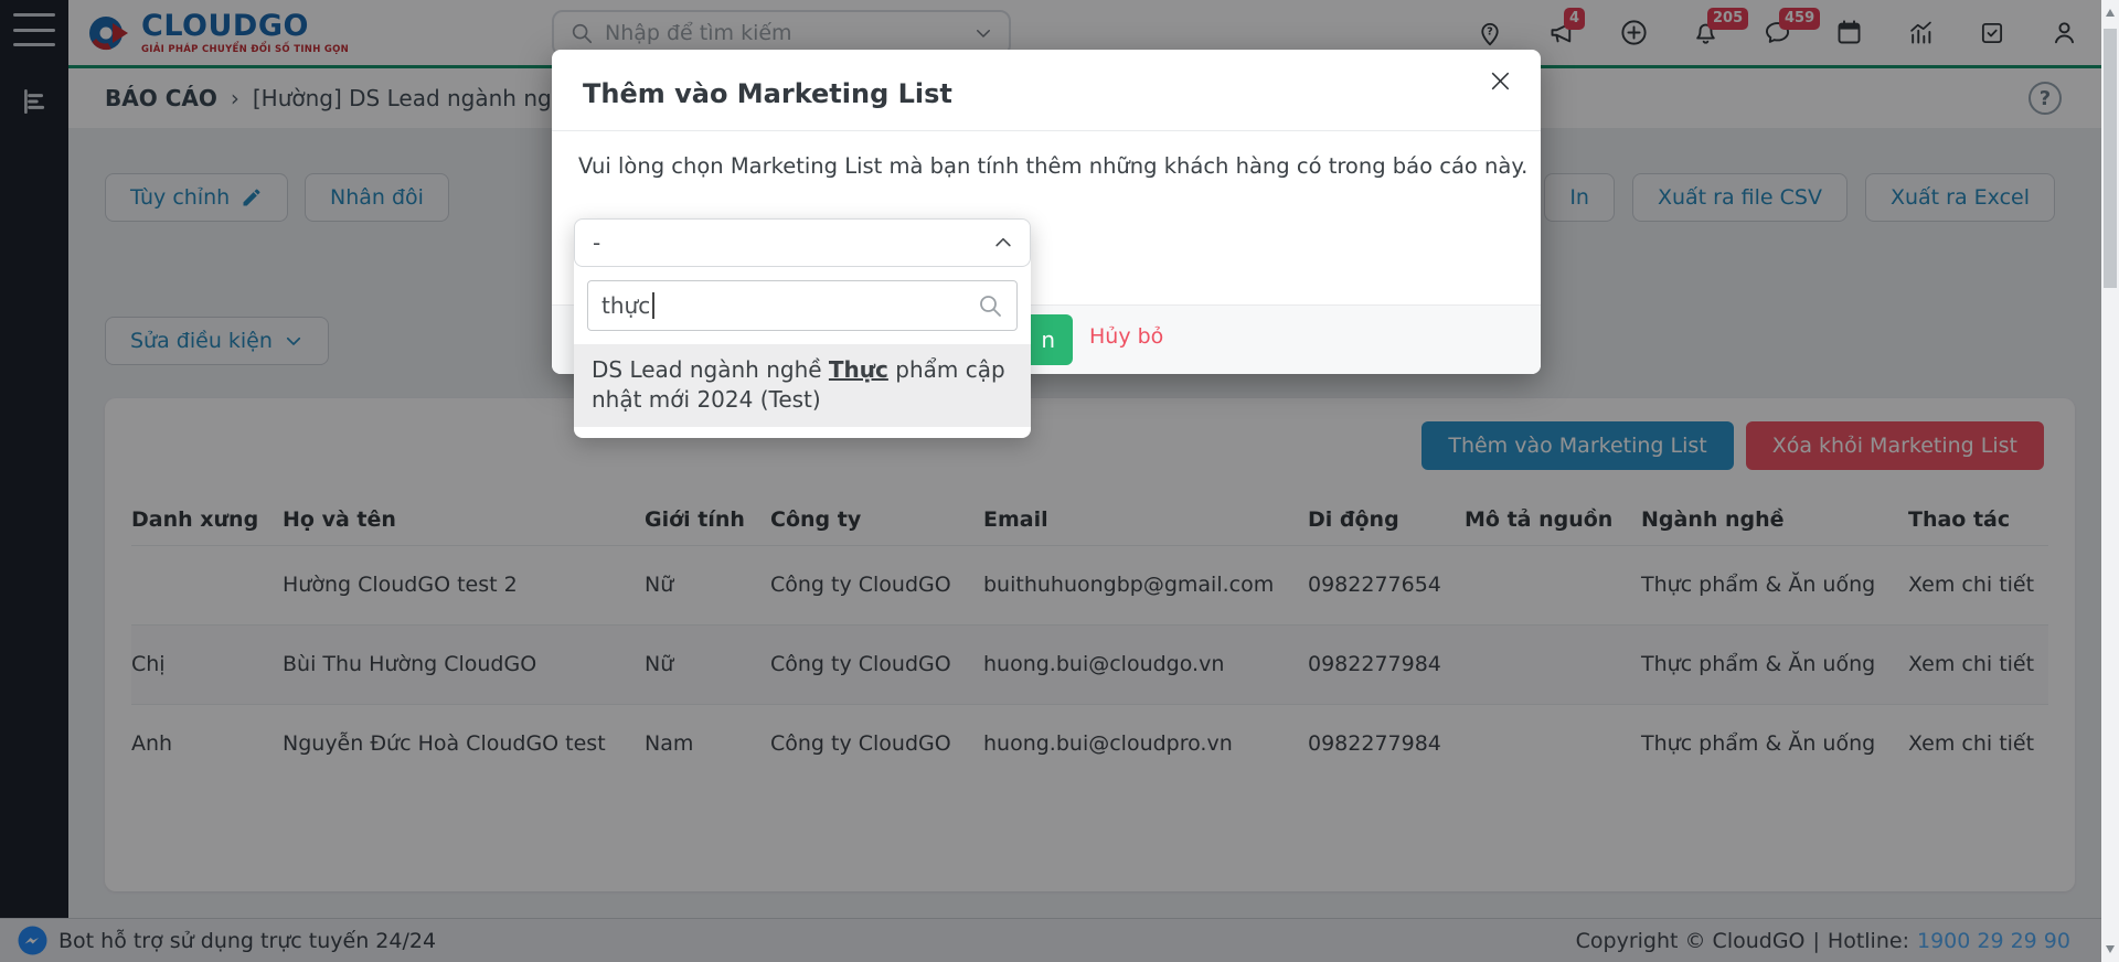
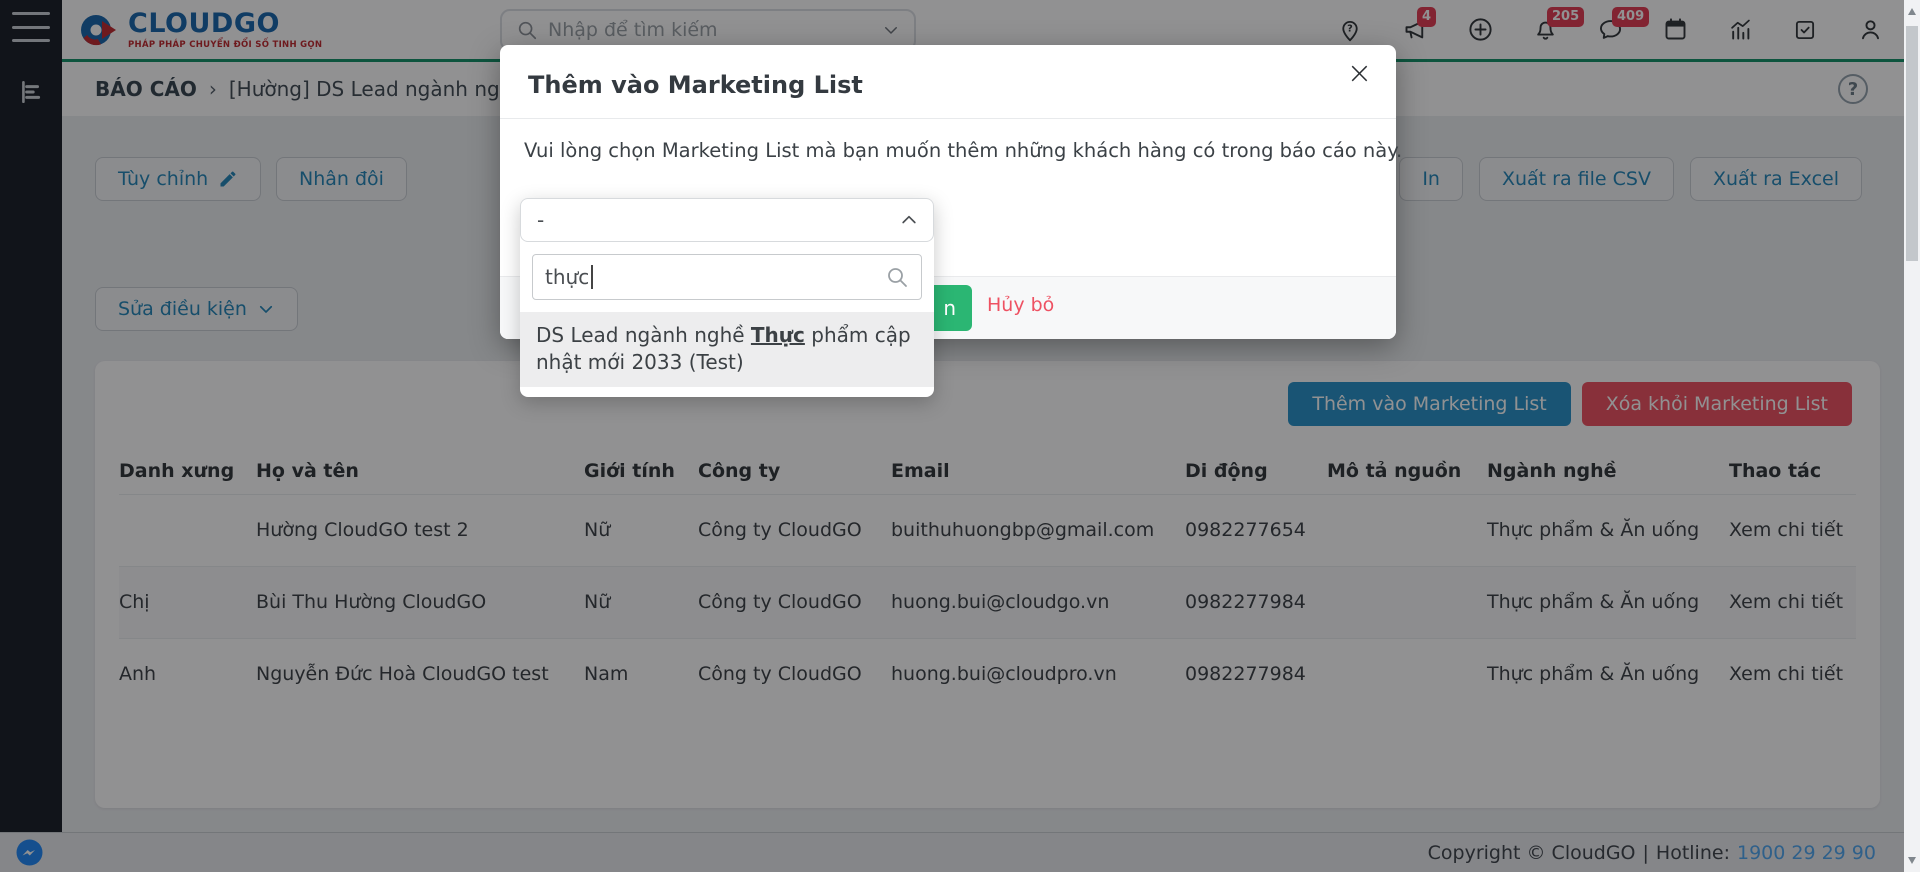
  CLOUDGO
- GIẢI PHÁP CHUYỂN ĐỔI SỐ TINH GỌN
+ PHÁP PHÁP CHUYỂN ĐỔI SỐ TINH GỌN
  Nhập để tìm kiếm
  ?
  4
  205
- 459
+ 409
  BÁO CÁO
  ›
  [Hường] DS Lead ngành ng
  ?
  Tùy chỉnh
  Nhân đôi
  In
  Xuất ra file CSV
  Xuất ra Excel
  Sửa điều kiện
  Thêm vào Marketing List
  Xóa khỏi Marketing List
  Danh xưng	Họ và tên	Giới tính	Công ty	Email	Di động	Mô tả nguồn	Ngành nghề	Thao tác
  	Hường CloudGO test 2	Nữ	Công ty CloudGO	buithuhuongbp@gmail.com	0982277654		Thực phẩm & Ăn uống	Xem chi tiết
  Chị	Bùi Thu Hường CloudGO	Nữ	Công ty CloudGO	huong.bui@cloudgo.vn	0982277984		Thực phẩm & Ăn uống	Xem chi tiết
  Anh	Nguyễn Đức Hoà CloudGO test	Nam	Công ty CloudGO	huong.bui@cloudpro.vn	0982277984		Thực phẩm & Ăn uống	Xem chi tiết
- Bot hỗ trợ sử dụng trực tuyến 24/24
  Copyright © CloudGO
  |
  Hotline:
  1900 29 29 90
  Thêm vào Marketing List
  ×
- Vui lòng chọn Marketing List mà bạn tính thêm những khách hàng có trong báo cáo này.
+ Vui lòng chọn Marketing List mà bạn muốn thêm những khách hàng có trong báo cáo này.
  n
  Hủy bỏ
  -
  thực
- DS Lead ngành nghề Thực phẩm cập nhật mới 2024 (Test)
+ DS Lead ngành nghề Thực phẩm cập nhật mới 2033 (Test)
